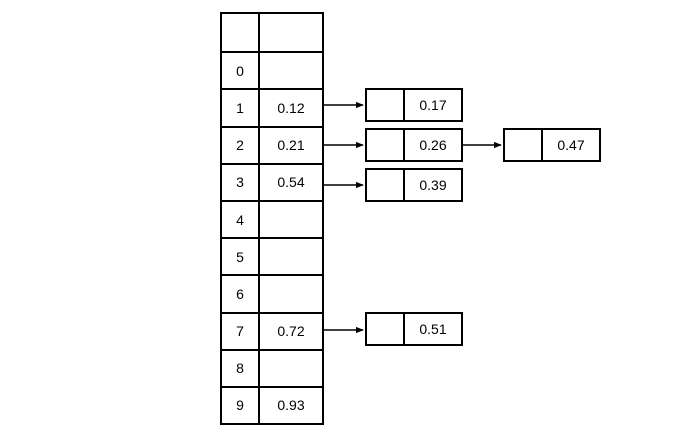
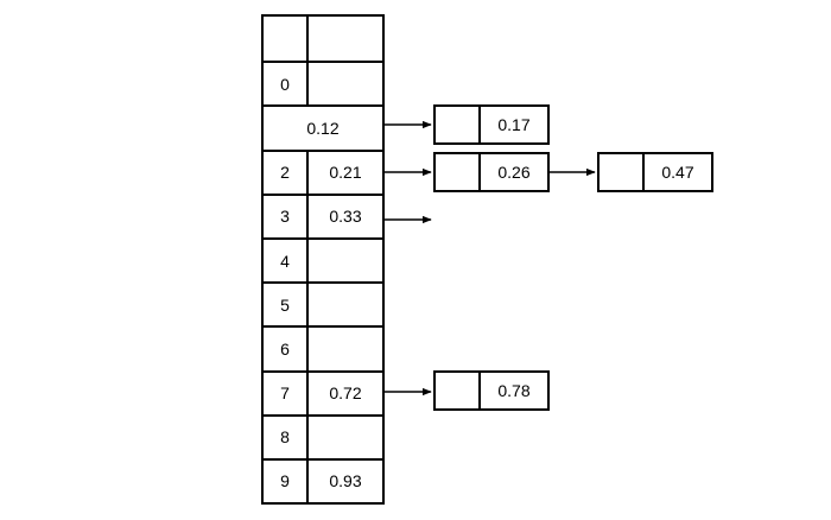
  0
- 1
  0.12
  2
  0.21
  3
- 0.54
+ 0.33
  4
  5
  6
  7
  0.72
  8
  9
  0.93
  0.17
  0.26
- 0.39
  0.47
- 0.51
+ 0.78
